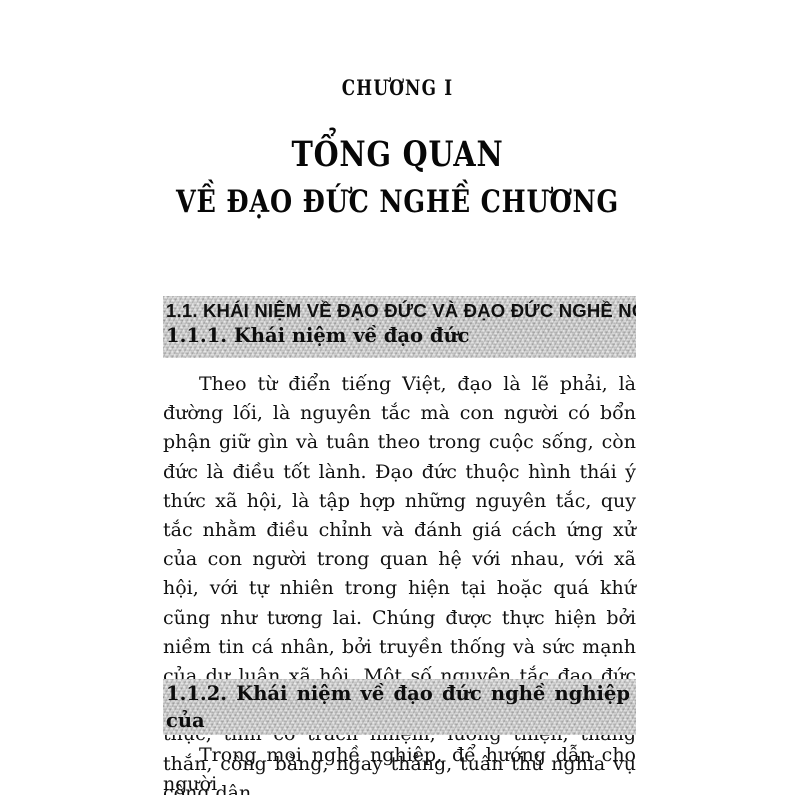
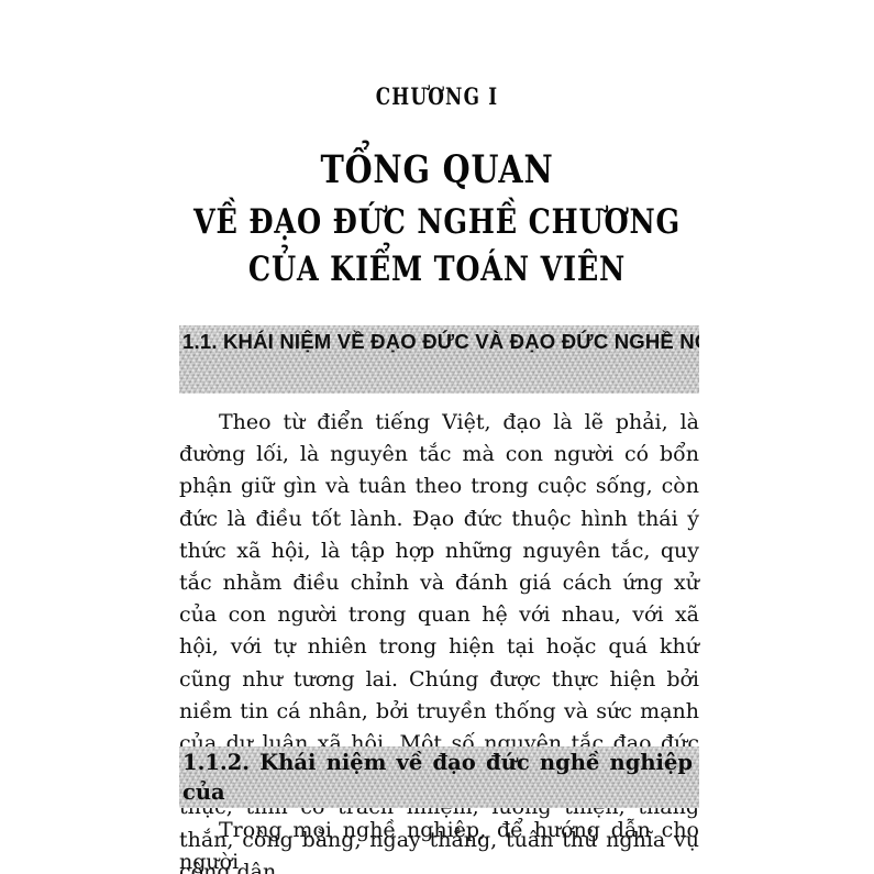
  CHƯƠNG I
  TỔNG QUAN
  VỀ ĐẠO ĐỨC NGHỀ CHƯƠNG
+ CỦA KIỂM TOÁN VIÊN
  1.1. KHÁI NIỆM VỀ ĐẠO ĐỨC VÀ ĐẠO ĐỨC NGHỀ N
- 1.1.1. Khái niệm về đạo đức
  Theo từ điển tiếng Việt, đạo là lẽ phải, là đường lối, là nguyên tắc mà con người có bổn phận giữ gìn và tuân theo trong cuộc sống, còn đức là điều tốt lành. Đạo đức thuộc hình thái ý thức xã hội, là tập hợp những nguyên tắc, quy tắc nhằm điều chỉnh và đánh giá cách ứng xử của con người trong quan hệ với nhau, với xã hội, với tự nhiên trong hiện tại hoặc quá khứ cũng như tương lai. Chúng được thực hiện bởi niềm tin cá nhân, bởi truyền thống và sức mạnh của dư luận xã hội. Một số nguyên tắc đạo đức thắn, công bằng, ngay thẳng, tuân thủ nghĩa vụ công dân.
  1.1.2. Khái niệm về đạo đức nghề nghiệp của
  Trong mọi nghề nghiệp, để hướng dẫn cho người
